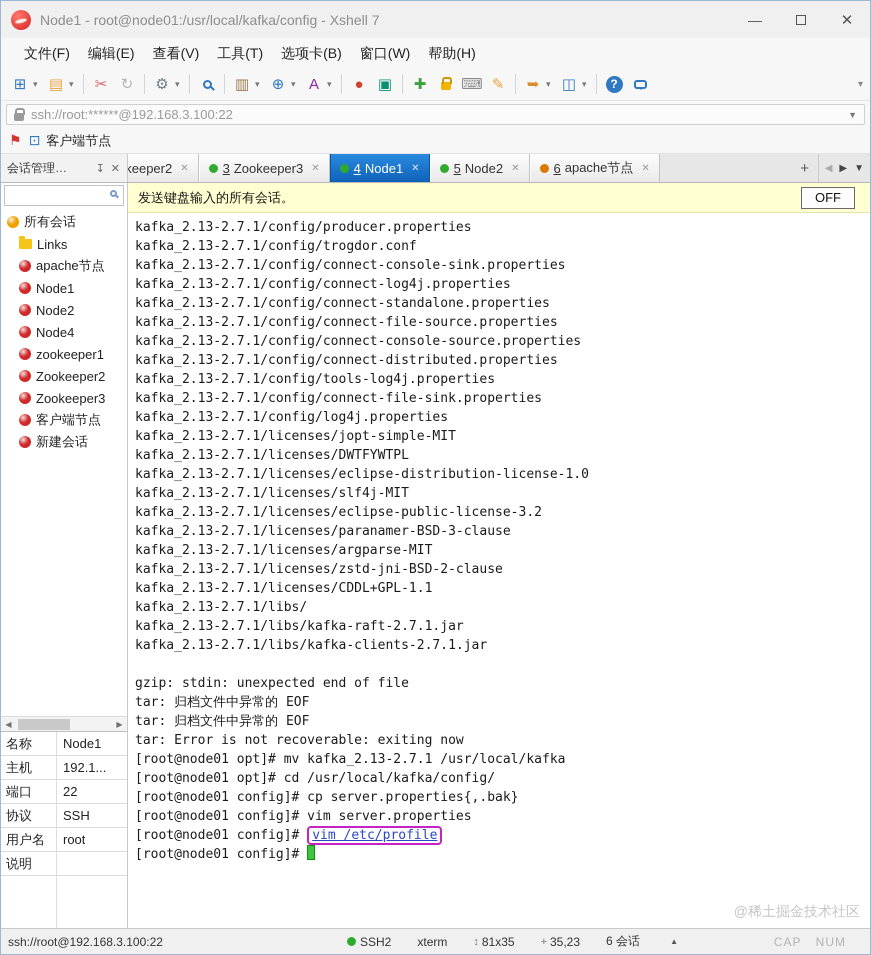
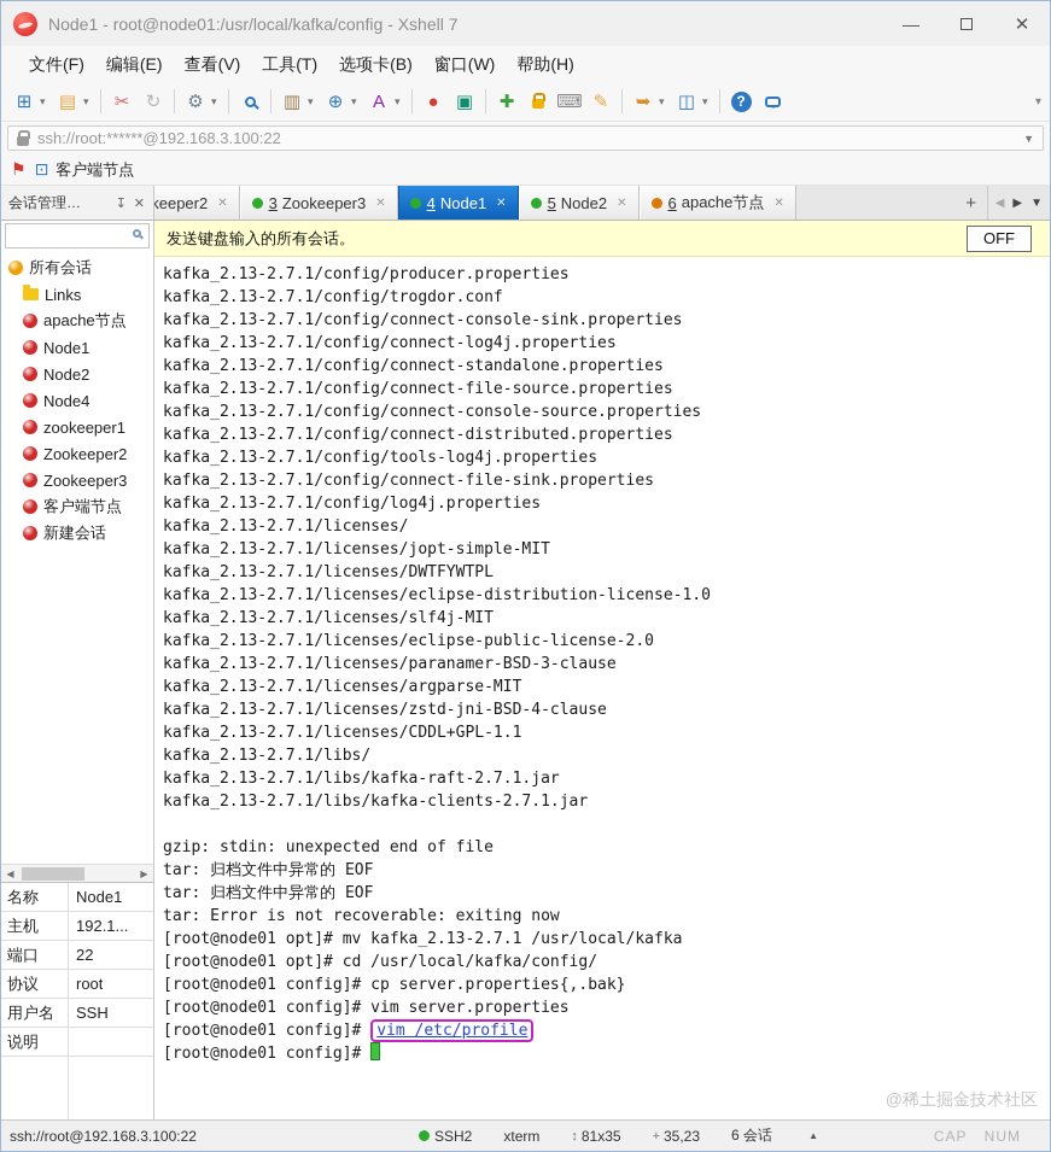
  Node1 - root@node01:/usr/local/kafka/config - Xshell 7
  —
  ✕
  文件(F)
  编辑(E)
  查看(V)
  工具(T)
  选项卡(B)
  窗口(W)
  帮助(H)
  ⊞
  ▾
  ▤
  ▾
  ✂
  ↻
  ⚙
  ▾
  ▥
  ▾
  ⊕
  ▾
  A
  ▾
  ●
  ▣
  ✚
  ⌨
  ✎
  ➥
  ▾
  ◫
  ▾
  ?
  ▾
  ssh://root:******@192.168.3.100:22
  ▼
  ⚑
  ⊡
  客户端节点
  会话管理…
  ↧
  ✕
  keeper2
  ✕
  3
  Zookeeper3
  ✕
  4
  Node1
  ✕
  5
  Node2
  ✕
  6
  apache节点
  ✕
  +
  ◀
  ▶
  ▼
  所有会话
  Links
  apache节点
  Node1
  Node2
  Node4
  zookeeper1
  Zookeeper2
  Zookeeper3
  客户端节点
  新建会话
  ◀
  ▶
  名称
  Node1
  主机
  192.1...
  端口
  22
  协议
- SSH
+ root
  用户名
- root
+ SSH
  说明
  发送键盘输入的所有会话。
  OFF
  kafka_2.13-2.7.1/config/producer.properties
  kafka_2.13-2.7.1/config/trogdor.conf
  kafka_2.13-2.7.1/config/connect-console-sink.properties
  kafka_2.13-2.7.1/config/connect-log4j.properties
  kafka_2.13-2.7.1/config/connect-standalone.properties
  kafka_2.13-2.7.1/config/connect-file-source.properties
  kafka_2.13-2.7.1/config/connect-console-source.properties
  kafka_2.13-2.7.1/config/connect-distributed.properties
  kafka_2.13-2.7.1/config/tools-log4j.properties
  kafka_2.13-2.7.1/config/connect-file-sink.properties
  kafka_2.13-2.7.1/config/log4j.properties
+ kafka_2.13-2.7.1/licenses/
  kafka_2.13-2.7.1/licenses/jopt-simple-MIT
  kafka_2.13-2.7.1/licenses/DWTFYWTPL
  kafka_2.13-2.7.1/licenses/eclipse-distribution-license-1.0
  kafka_2.13-2.7.1/licenses/slf4j-MIT
- kafka_2.13-2.7.1/licenses/eclipse-public-license-3.2
+ kafka_2.13-2.7.1/licenses/eclipse-public-license-2.0
  kafka_2.13-2.7.1/licenses/paranamer-BSD-3-clause
  kafka_2.13-2.7.1/licenses/argparse-MIT
- kafka_2.13-2.7.1/licenses/zstd-jni-BSD-2-clause
+ kafka_2.13-2.7.1/licenses/zstd-jni-BSD-4-clause
  kafka_2.13-2.7.1/licenses/CDDL+GPL-1.1
  kafka_2.13-2.7.1/libs/
  kafka_2.13-2.7.1/libs/kafka-raft-2.7.1.jar
  kafka_2.13-2.7.1/libs/kafka-clients-2.7.1.jar
  gzip: stdin: unexpected end of file
  tar: 归档文件中异常的 EOF
  tar: 归档文件中异常的 EOF
  tar: Error is not recoverable: exiting now
  [root@node01 opt]# mv kafka_2.13-2.7.1 /usr/local/kafka
  [root@node01 opt]# cd /usr/local/kafka/config/
  [root@node01 config]# cp server.properties{,.bak}
  [root@node01 config]# vim server.properties
  [root@node01 config]# vim /etc/profile
  [root@node01 config]#
  ssh://root@192.168.3.100:22
  SSH2
  xterm
  ↕
  81x35
  +
  35,23
  6 会话
  ▲
  CAP NUM
  @稀土掘金技术社区
